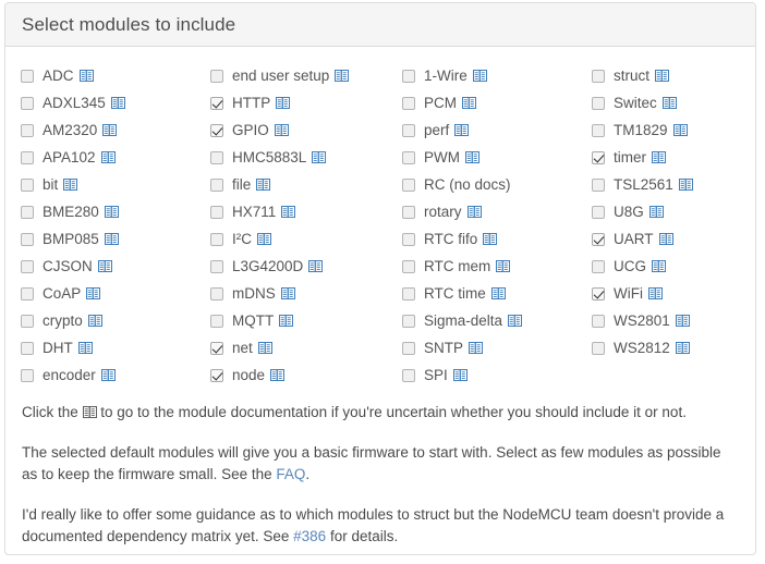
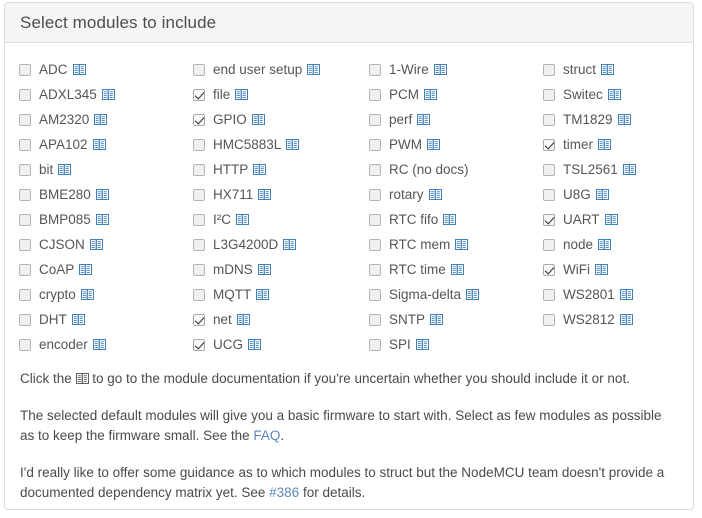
  Select modules to include
  ADC
  ADXL345
  AM2320
  APA102
  bit
  BME280
  BMP085
  CJSON
  CoAP
  crypto
  DHT
  encoder
  end user setup
- HTTP
+ file
  GPIO
  HMC5883L
- file
+ HTTP
  HX711
  I²C
  L3G4200D
  mDNS
  MQTT
  net
- node
+ UCG
  1-Wire
  PCM
  perf
  PWM
  RC (no docs)
  rotary
  RTC fifo
  RTC mem
  RTC time
  Sigma-delta
  SNTP
  SPI
  struct
  Switec
  TM1829
  timer
  TSL2561
  U8G
  UART
- UCG
+ node
  WiFi
  WS2801
  WS2812
  Click the to go to the module documentation if you're uncertain whether you should include it or not.
  The selected default modules will give you a basic firmware to start with. Select as few modules as possible as to keep the firmware small. See the FAQ.
  I'd really like to offer some guidance as to which modules to struct but the NodeMCU team doesn't provide a documented dependency matrix yet. See #386 for details.
